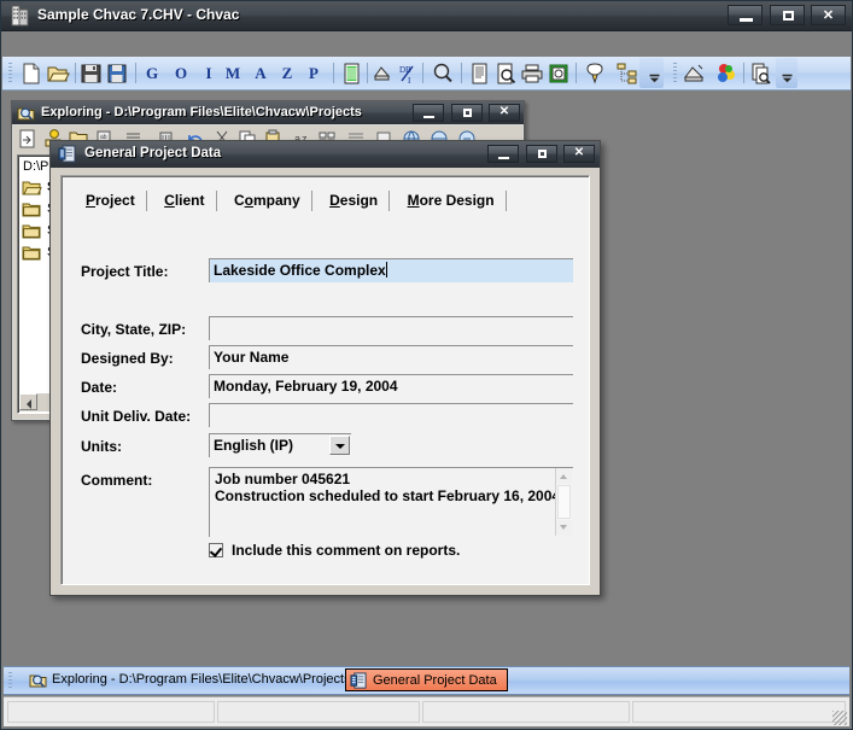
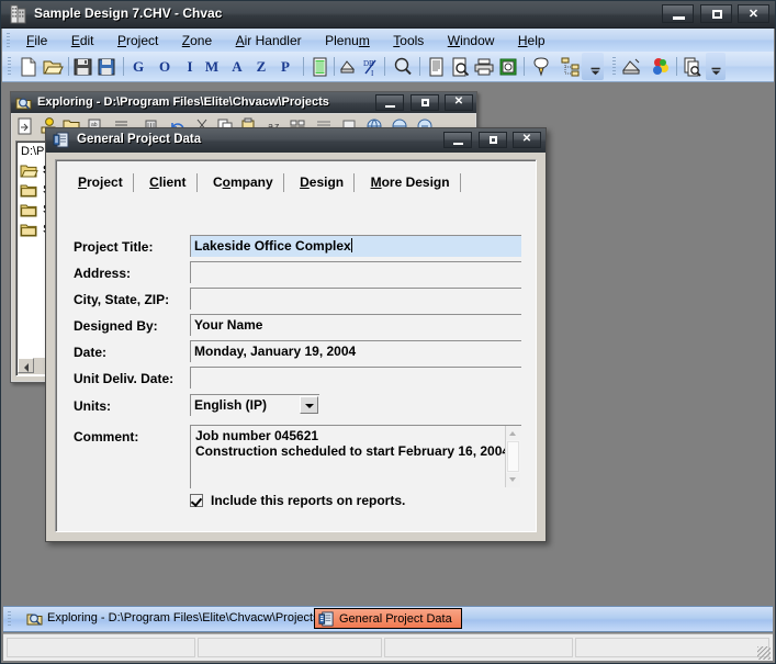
- Sample Chvac 7.CHV - Chvac
+ Sample Design 7.CHV - Chvac
  ✕
+ File Edit Project Zone Air Handler Plenum Tools Window Help
  G
  O
  I
  M
  A
  Z
  P
  DB
  I
  Exploring - D:\Program Files\Elite\Chvacw\Projects
  ✕
  a
  z
  D:\P
  General Project Data
  ✕
  Project Client Company Design More Design
  Project Title:
  Lakeside Office Complex
+ Address:
  City, State, ZIP:
  Designed By:
  Your Name
  Date:
- Monday, February 19, 2004
+ Monday, January 19, 2004
  Unit Deliv. Date:
  Units:
  English (IP)
  Comment:
  Job number 045621
  Construction scheduled to start February 16, 200
- Include this comment on reports.
+ Include this reports on reports.
  Exploring - D:\Program Files\Elite\Chvacw\Project
  General Project Data
